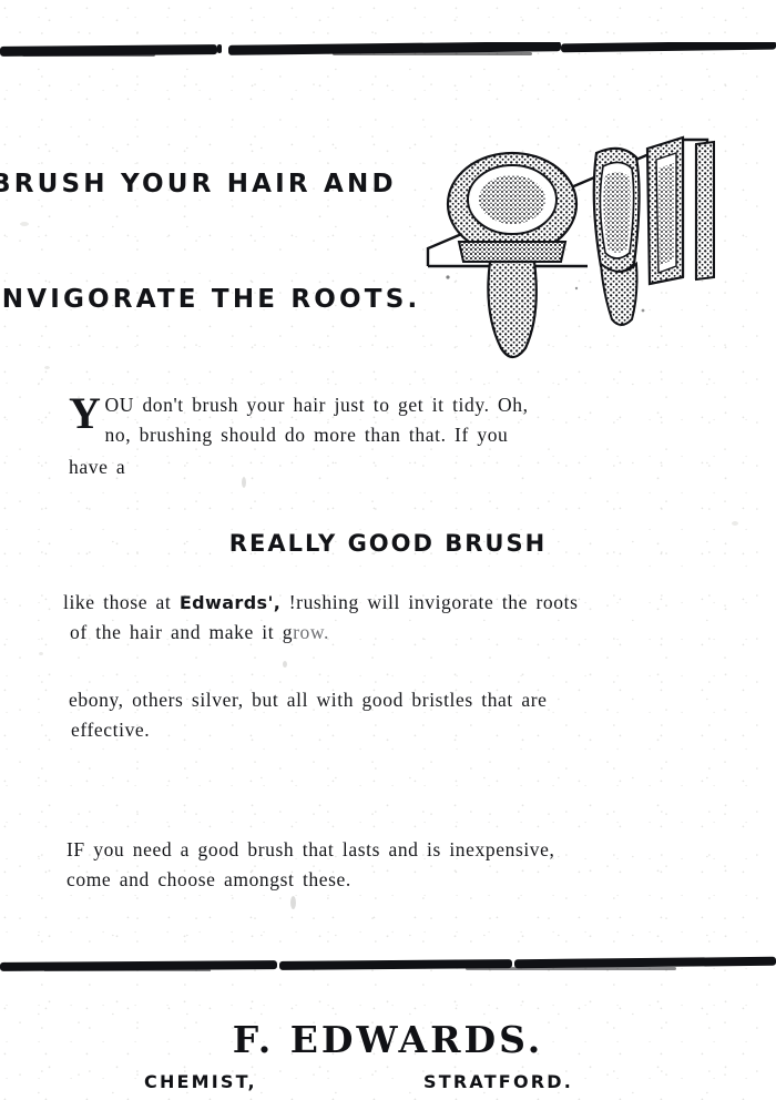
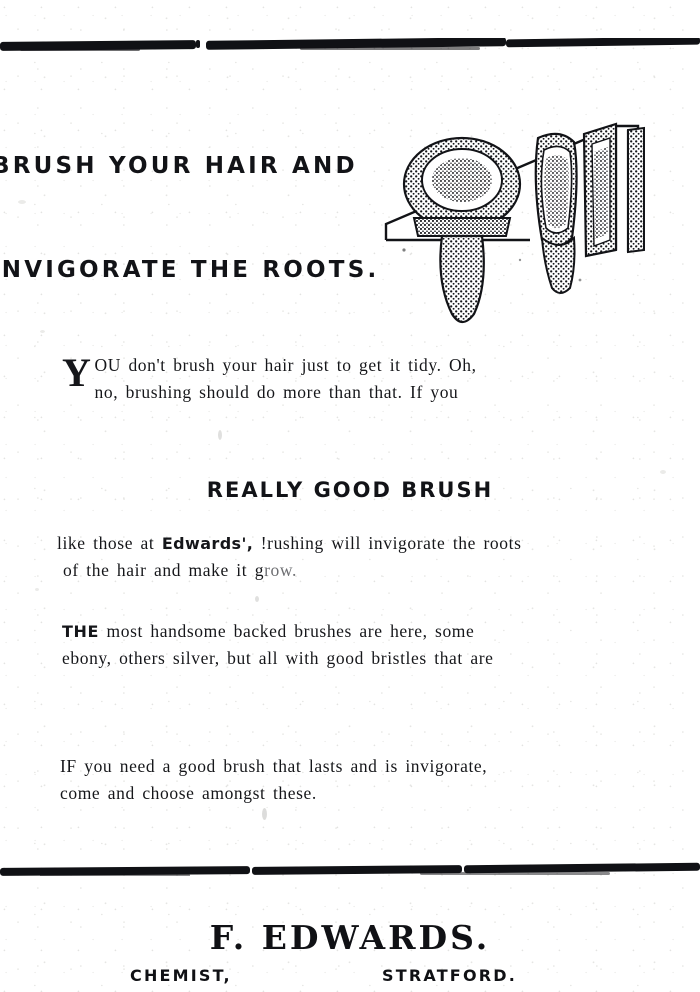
  BRUSH YOUR HAIR AND
  NVIGORATE THE ROOTS.
  Y
  OU don't brush your hair just to get it tidy. Oh,
  no, brushing should do more than that. If you
- have a
  REALLY GOOD BRUSH
  like those at Edwards', !rushing will invigorate the roots
  of the hair and make it grow.
+ THE most handsome backed brushes are here, some
  ebony, others silver, but all with good bristles that are
- effective.
- IF you need a good brush that lasts and is inexpensive,
+ IF you need a good brush that lasts and is invigorate,
  come and choose amongst these.
  F. EDWARDS.
  CHEMIST,
  STRATFORD.
